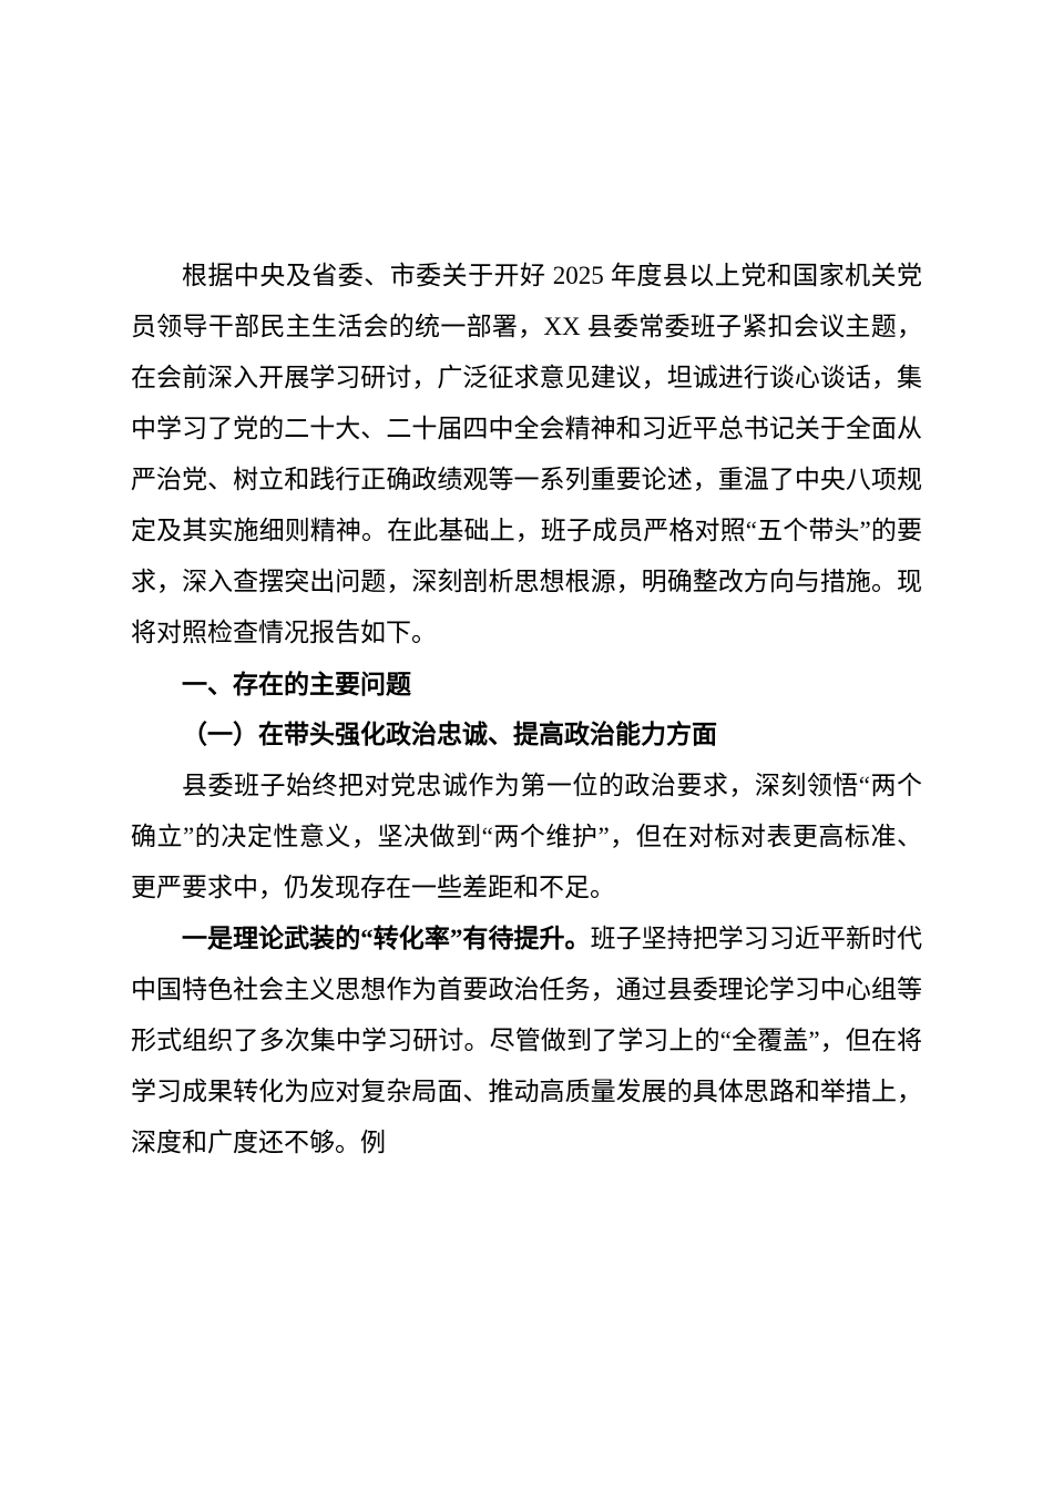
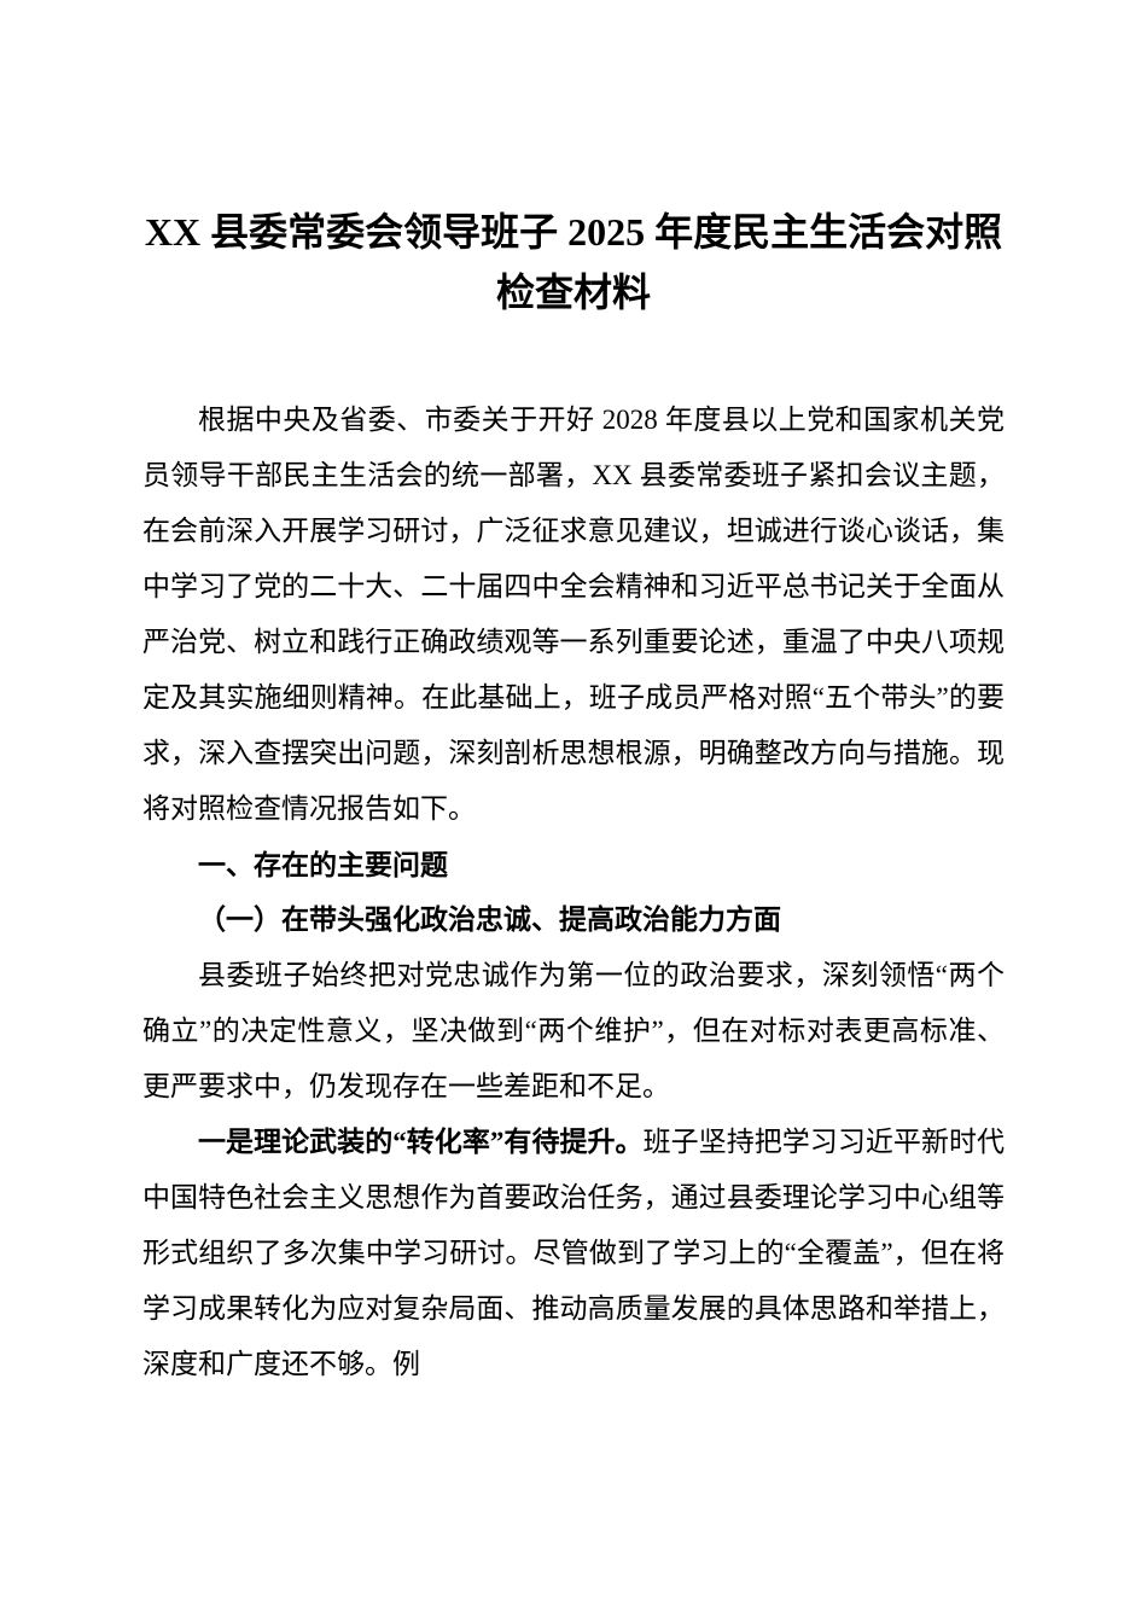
+ XX 县委常委会领导班子 2025 年度民主生活会对照检查材料
- 根据中央及省委、市委关于开好 2025 年度县以上党和国家机关党员领导干部民主生活会的统一部署，XX 县委常委班子紧扣会议主题，在会前深入开展学习研讨，广泛征求意见建议，坦诚进行谈心谈话，集中学习了党的二十大、二十届四中全会精神和习近平总书记关于全面从严治党、树立和践行正确政绩观等一系列重要论述，重温了中央八项规定及其实施细则精神。在此基础上，班子成员严格对照“五个带头”的要求，深入查摆突出问题，深刻剖析思想根源，明确整改方向与措施。现将对照检查情况报告如下。
+ 根据中央及省委、市委关于开好 2028 年度县以上党和国家机关党员领导干部民主生活会的统一部署，XX 县委常委班子紧扣会议主题，在会前深入开展学习研讨，广泛征求意见建议，坦诚进行谈心谈话，集中学习了党的二十大、二十届四中全会精神和习近平总书记关于全面从严治党、树立和践行正确政绩观等一系列重要论述，重温了中央八项规定及其实施细则精神。在此基础上，班子成员严格对照“五个带头”的要求，深入查摆突出问题，深刻剖析思想根源，明确整改方向与措施。现将对照检查情况报告如下。
  一、存在的主要问题
  （一）在带头强化政治忠诚、提高政治能力方面
  县委班子始终把对党忠诚作为第一位的政治要求，深刻领悟“两个确立”的决定性意义，坚决做到“两个维护”，但在对标对表更高标准、更严要求中，仍发现存在一些差距和不足。
  一是理论武装的“转化率”有待提升。班子坚持把学习习近平新时代中国特色社会主义思想作为首要政治任务，通过县委理论学习中心组等形式组织了多次集中学习研讨。尽管做到了学习上的“全覆盖”，但在将学习成果转化为应对复杂局面、推动高质量发展的具体思路和举措上，深度和广度还不够。例
